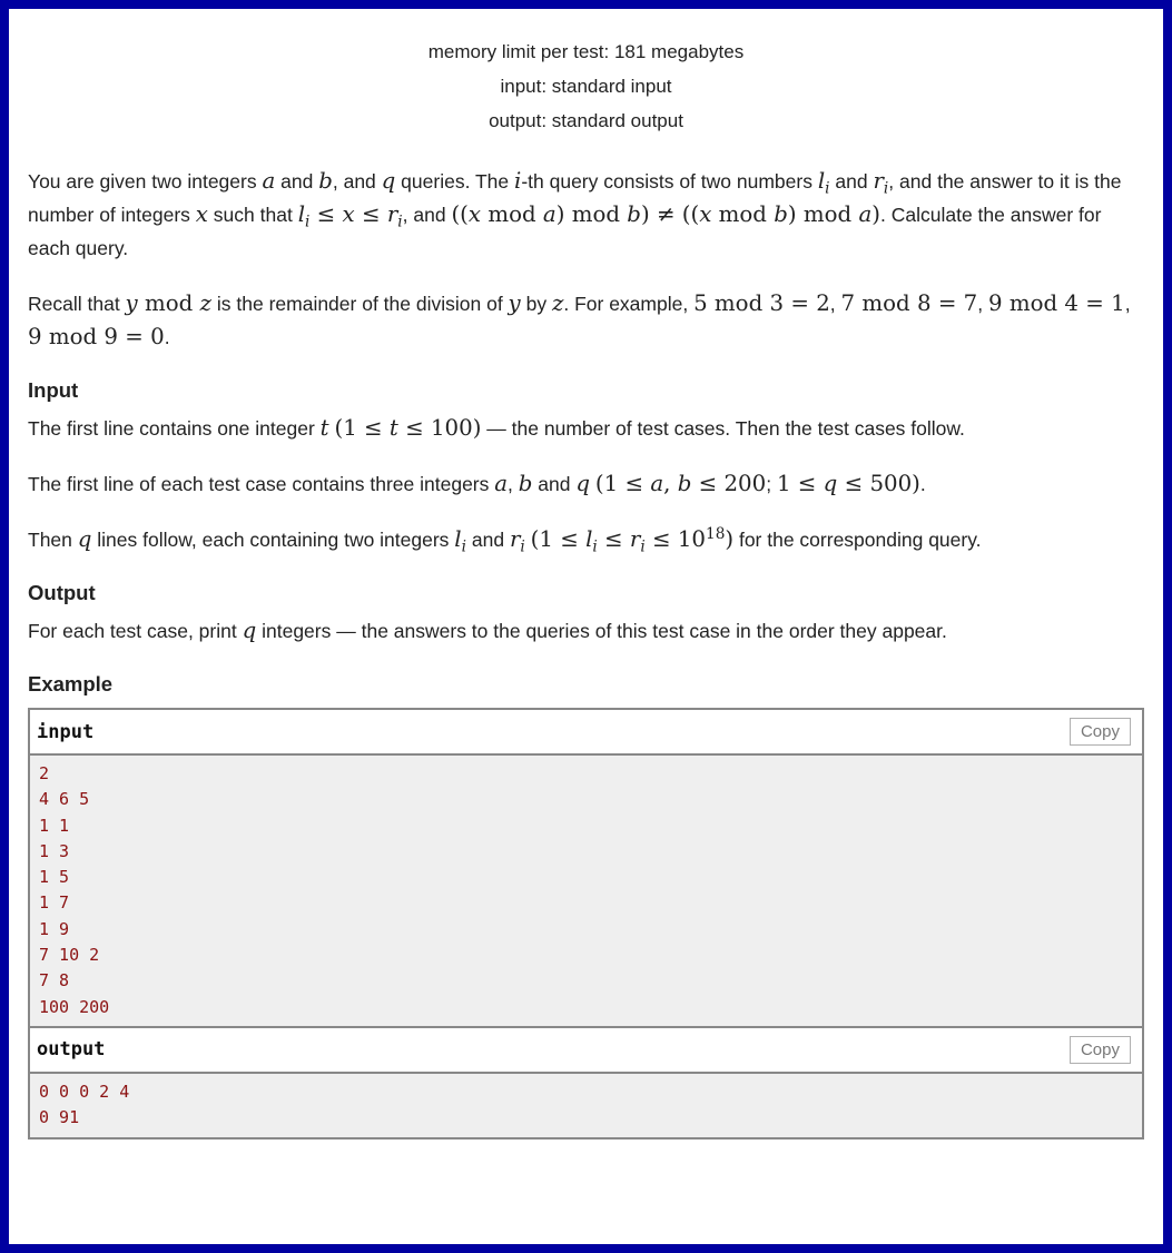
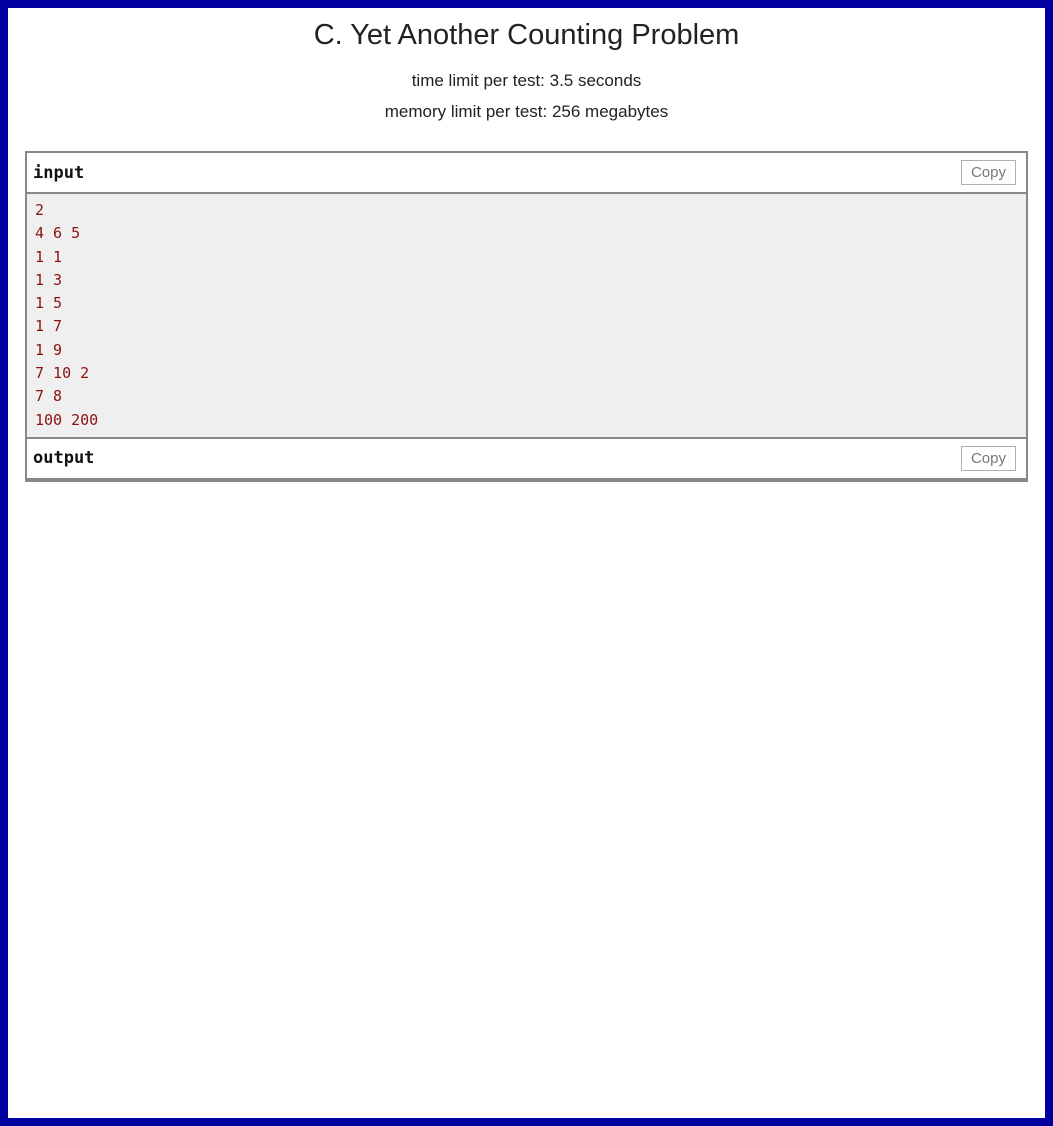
+ C. Yet Another Counting Problem
+ time limit per test: 3.5 seconds
- memory limit per test: 181 megabytes
+ memory limit per test: 256 megabytes
- input: standard input
- output: standard output
- You are given two integers a and b, and q queries. The i-th query consists of two numbers li and ri, and the answer to it is the number of integers x such that li ≤ x ≤ ri, and ((x mod a) mod b) ≠ ((x mod b) mod a). Calculate the answer for each query.
- Recall that y mod z is the remainder of the division of y by z. For example, 5 mod 3 = 2, 7 mod 8 = 7, 9 mod 4 = 1, 9 mod 9 = 0.
- Input
- The first line contains one integer t (1 ≤ t ≤ 100) — the number of test cases. Then the test cases follow.
- The first line of each test case contains three integers a, b and q (1 ≤ a, b ≤ 200; 1 ≤ q ≤ 500).
- Then q lines follow, each containing two integers li and ri (1 ≤ li ≤ ri ≤ 1018) for the corresponding query.
- Output
- For each test case, print q integers — the answers to the queries of this test case in the order they appear.
- Example
  input
  Copy
  2
  4 6 5
  1 1
  1 3
  1 5
  1 7
  1 9
  7 10 2
  7 8
  100 200
  output
  Copy
- 0 0 0 2 4
- 0 91
